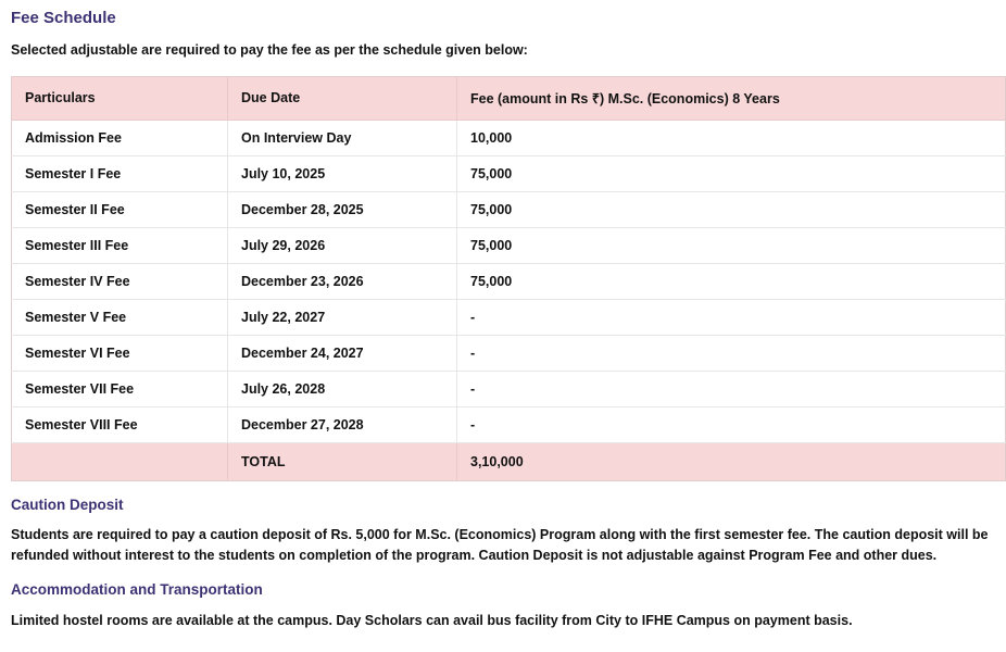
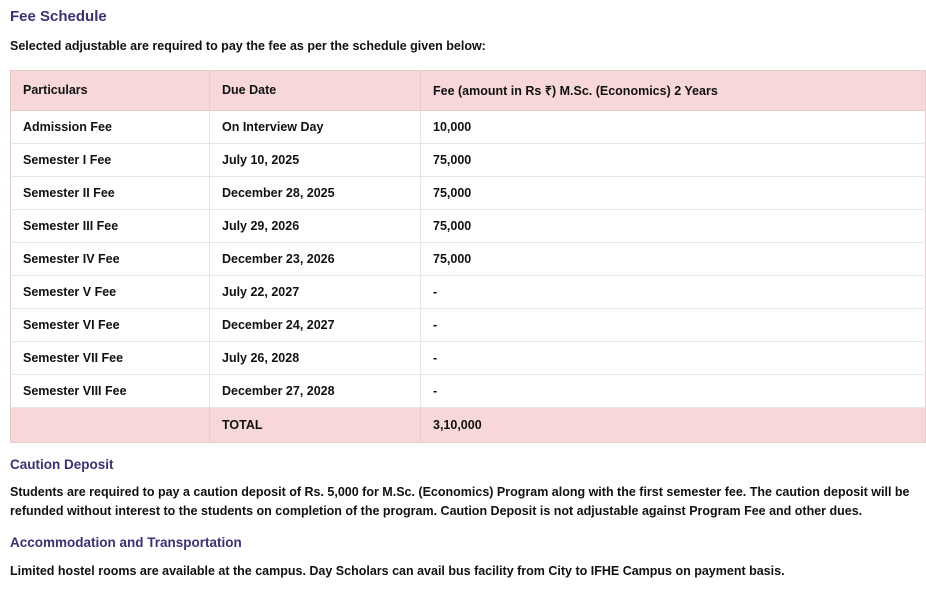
  Fee Schedule
  Selected adjustable are required to pay the fee as per the schedule given below:
- Particulars	Due Date	Fee (amount in Rs ₹) M.Sc. (Economics) 8 Years
+ Particulars	Due Date	Fee (amount in Rs ₹) M.Sc. (Economics) 2 Years
  Admission Fee	On Interview Day	10,000
  Semester I Fee	July 10, 2025	75,000
  Semester II Fee	December 28, 2025	75,000
  Semester III Fee	July 29, 2026	75,000
  Semester IV Fee	December 23, 2026	75,000
  Semester V Fee	July 22, 2027	-
  Semester VI Fee	December 24, 2027	-
  Semester VII Fee	July 26, 2028	-
  Semester VIII Fee	December 27, 2028	-
  	TOTAL	3,10,000
  Caution Deposit
  Students are required to pay a caution deposit of Rs. 5,000 for M.Sc. (Economics) Program along with the first semester fee. The caution deposit will be refunded without interest to the students on completion of the program. Caution Deposit is not adjustable against Program Fee and other dues.
  Accommodation and Transportation
  Limited hostel rooms are available at the campus. Day Scholars can avail bus facility from City to IFHE Campus on payment basis.
